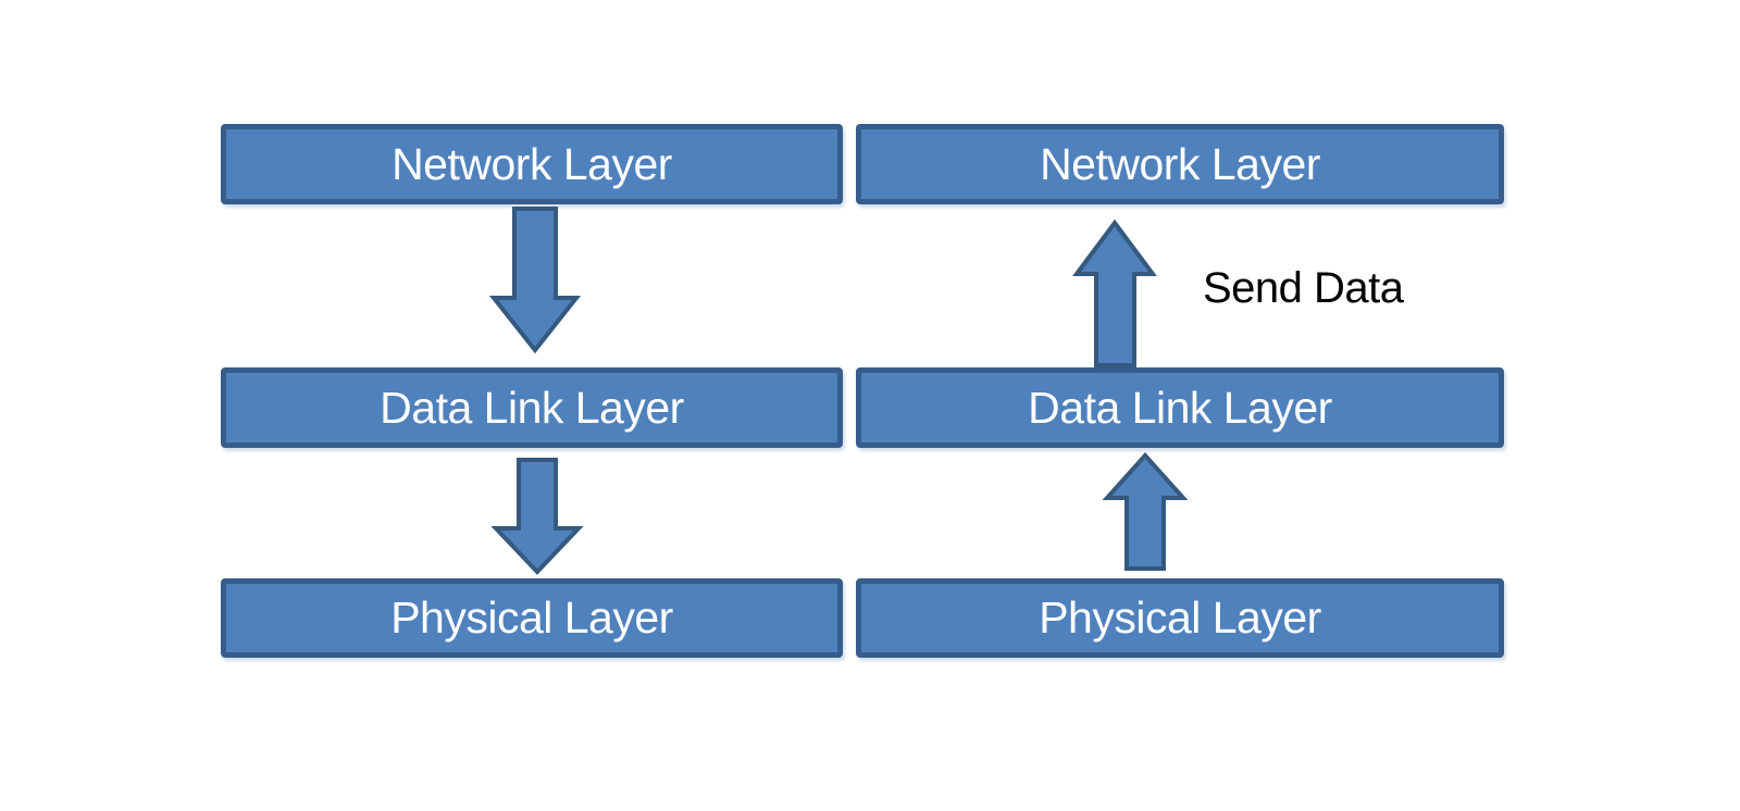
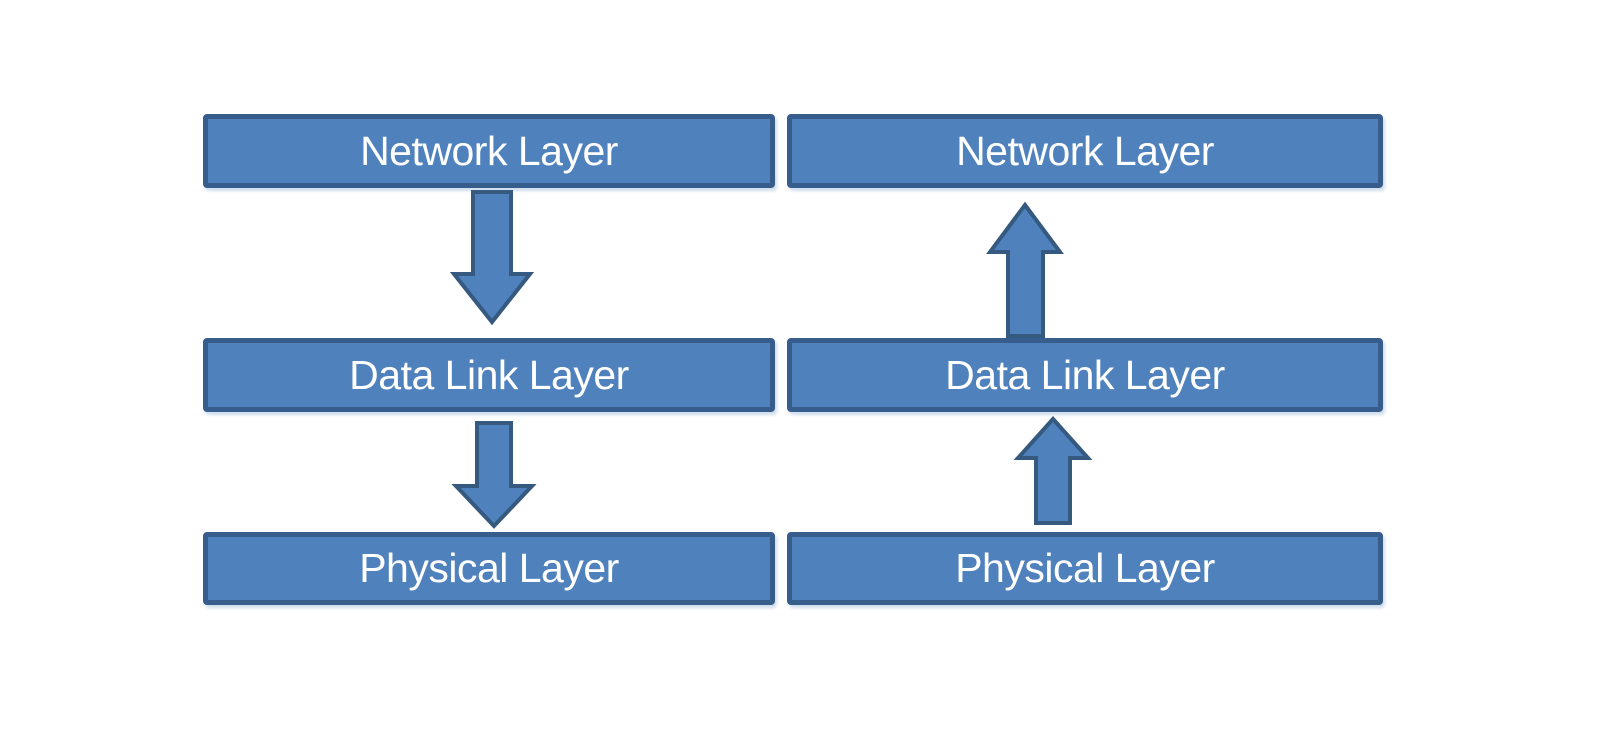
  Network Layer
  Data Link Layer
  Physical Layer
  Network Layer
  Data Link Layer
  Physical Layer
- Send Data
